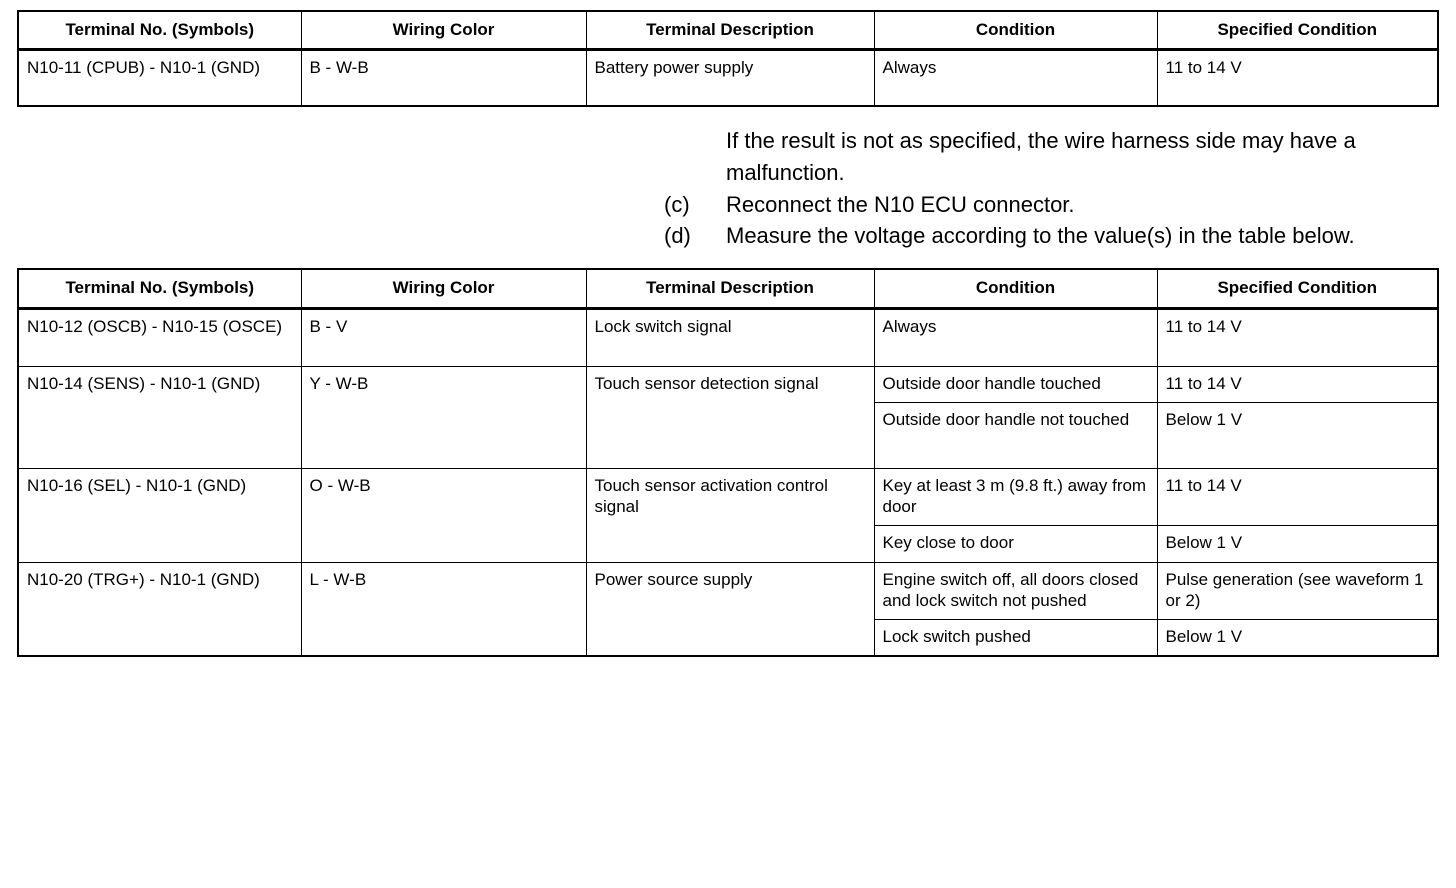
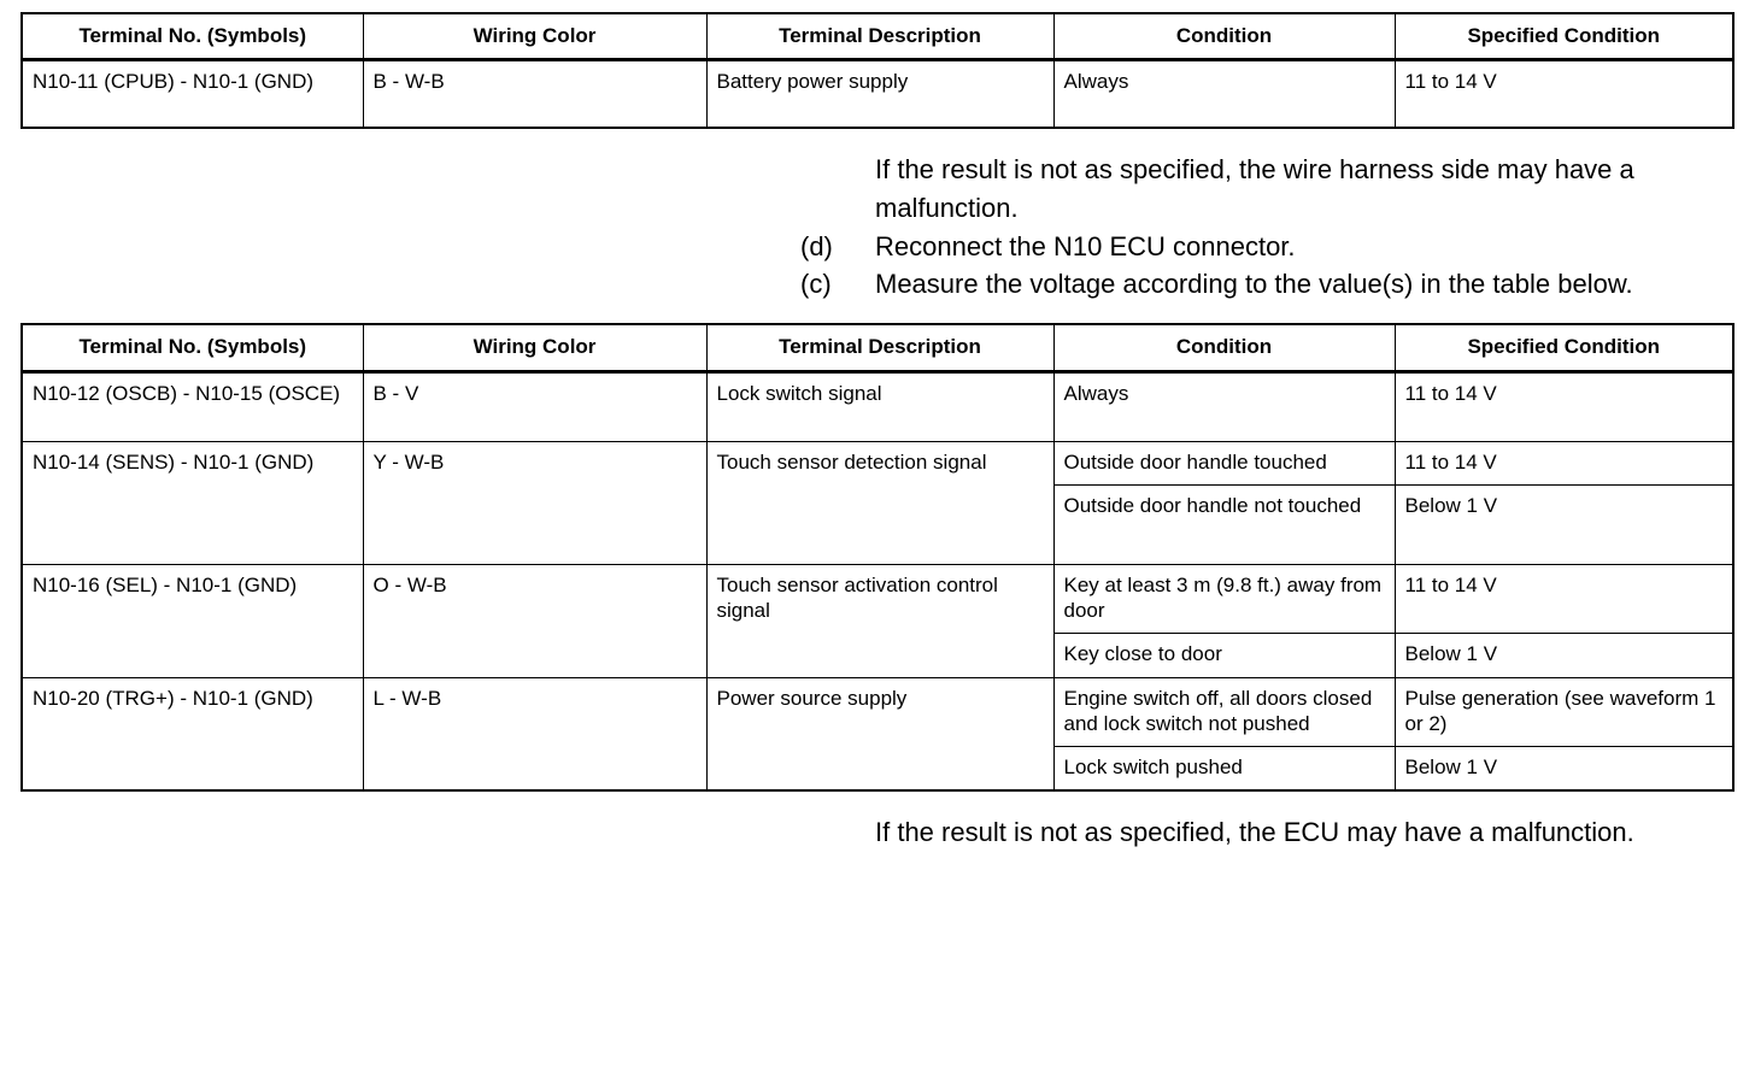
  Terminal No. (Symbols)	Wiring Color	Terminal Description	Condition	Specified Condition
  N10-11 (CPUB) - N10-1 (GND)	B - W-B	Battery power supply	Always	11 to 14 V
  If the result is not as specified, the wire harness side may have a malfunction.
- (c)
+ (d)
  Reconnect the N10 ECU connector.
- (d)
+ (c)
  Measure the voltage according to the value(s) in the table below.
  Terminal No. (Symbols)	Wiring Color	Terminal Description	Condition	Specified Condition
  N10-12 (OSCB) - N10-15 (OSCE)	B - V	Lock switch signal	Always	11 to 14 V
  N10-14 (SENS) - N10-1 (GND)	Y - W-B	Touch sensor detection signal	Outside door handle touched	11 to 14 V
  Outside door handle not touched	Below 1 V
  N10-16 (SEL) - N10-1 (GND)	O - W-B	Touch sensor activation control signal	Key at least 3 m (9.8 ft.) away from door	11 to 14 V
  Key close to door	Below 1 V
  N10-20 (TRG+) - N10-1 (GND)	L - W-B	Power source supply	Engine switch off, all doors closed and lock switch not pushed	Pulse generation (see waveform 1 or 2)
  Lock switch pushed	Below 1 V
+ If the result is not as specified, the ECU may have a malfunction.
